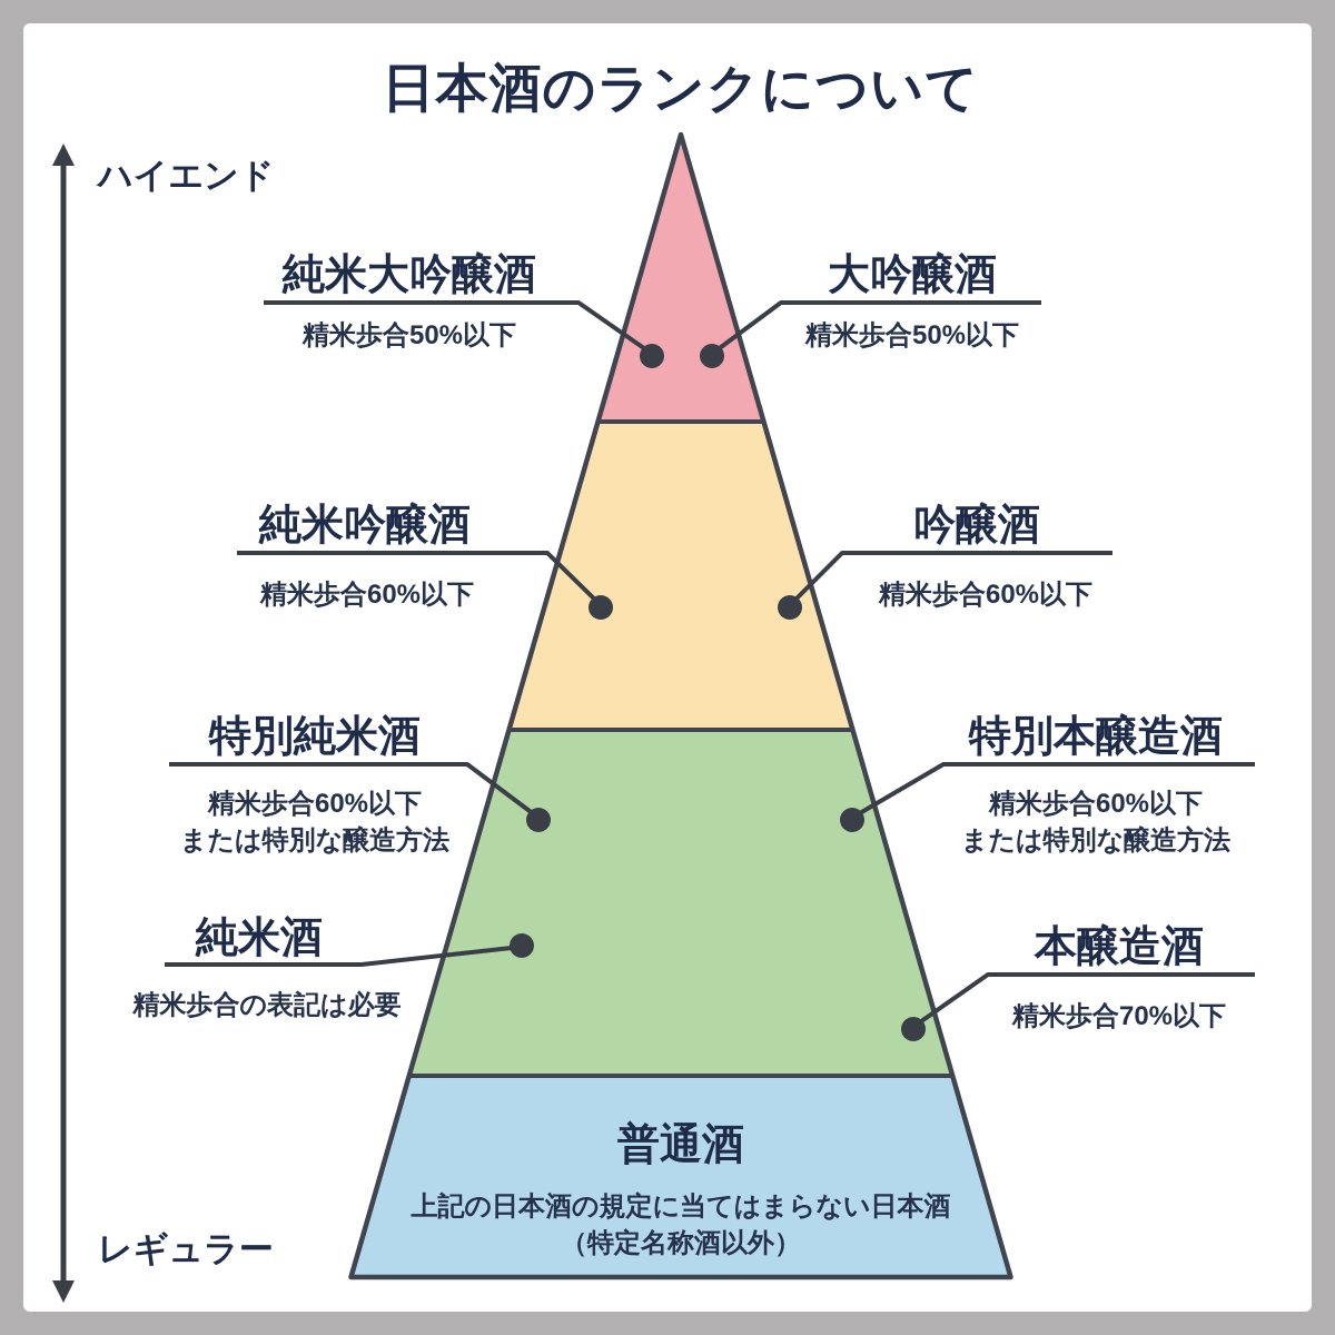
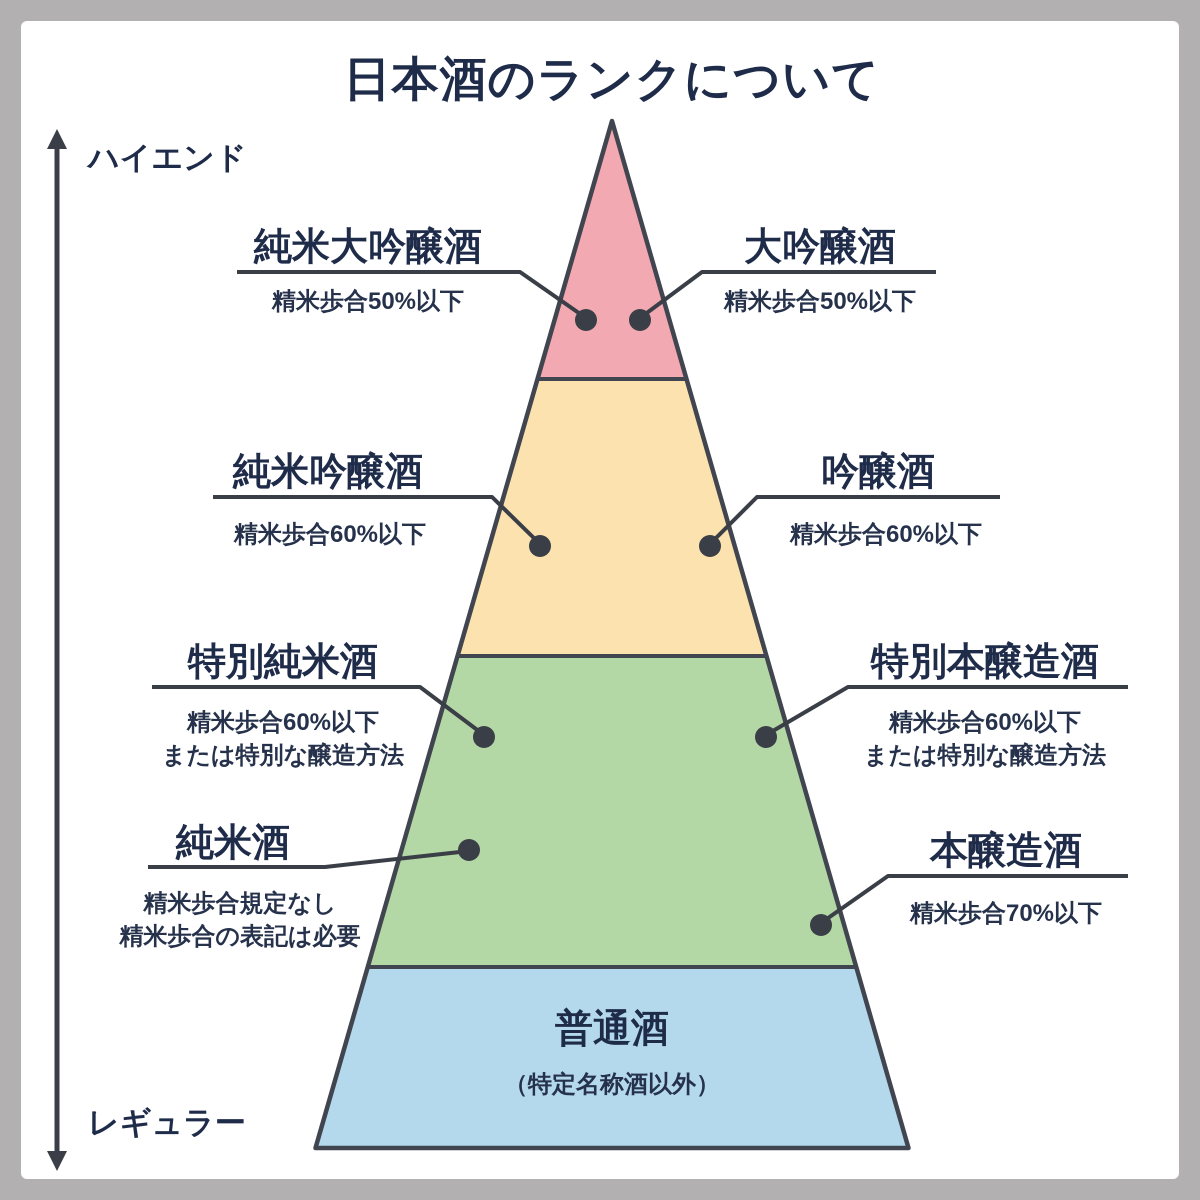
  日本酒のランクについて
  ハイエンド
  レギュラー
  純米大吟醸酒
  精米歩合50%以下
  大吟醸酒
  精米歩合50%以下
  純米吟醸酒
  精米歩合60%以下
  吟醸酒
  精米歩合60%以下
  特別純米酒
  精米歩合60%以下
  または特別な醸造方法
  特別本醸造酒
  精米歩合60%以下
  または特別な醸造方法
  純米酒
+ 精米歩合規定なし
  精米歩合の表記は必要
  本醸造酒
  精米歩合70%以下
  普通酒
- 上記の日本酒の規定に当てはまらない日本酒
  （特定名称酒以外）
